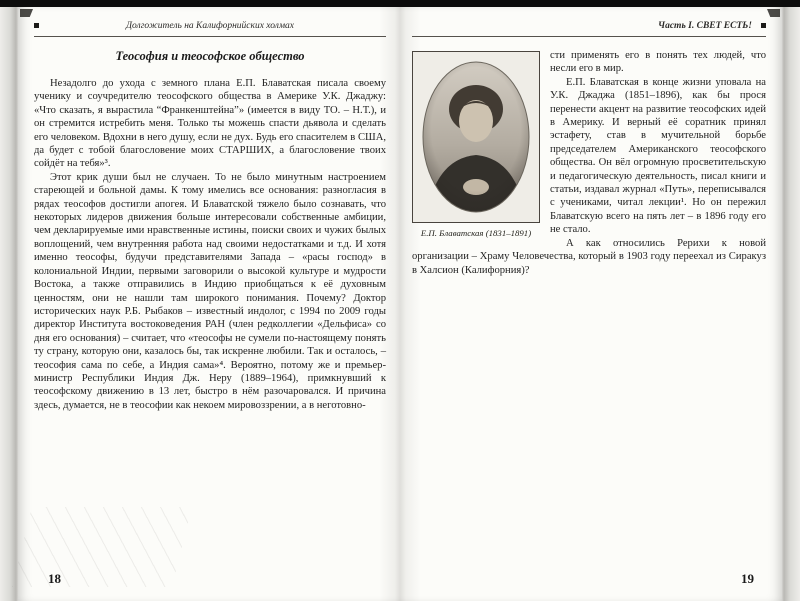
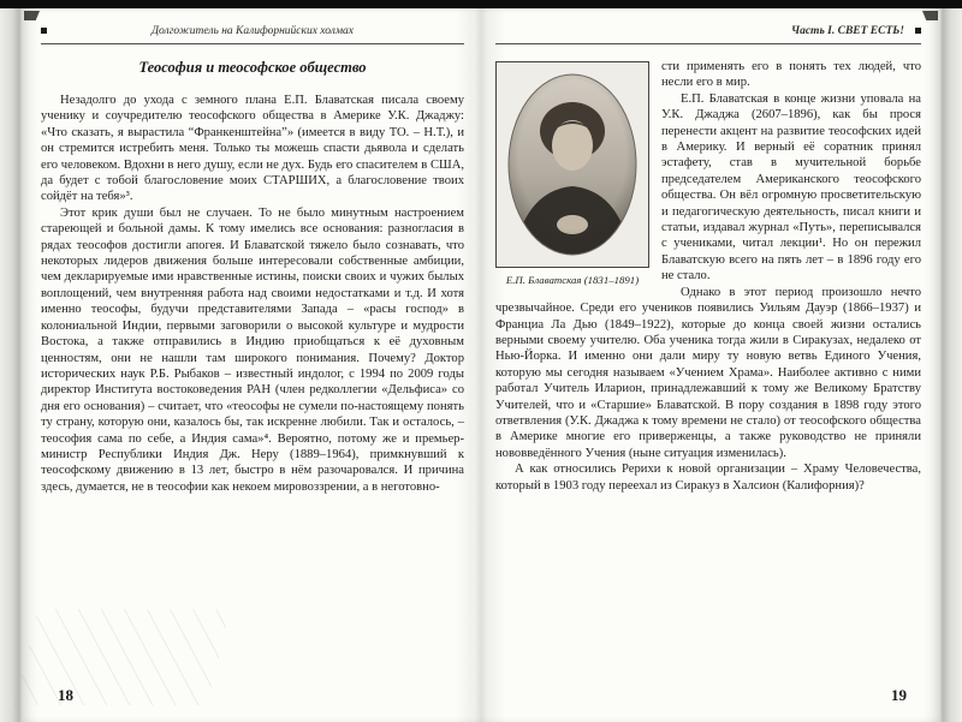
  Долгожитель на Калифорнийских холмах
  Теософия и теософское общество
  Незадолго до ухода с земного плана Е.П. Блаватская писала своему ученику и соучредителю теософского общества в Америке У.К. Джаджу: «Что сказать, я вырастила “Франкенштейна”» (имеется в виду ТО. – Н.Т.), и он стремится истребить меня. Только ты можешь спасти дьявола и сделать его человеком. Вдохни в него душу, если не дух. Будь его спасителем в США, да будет с тобой благословение моих СТАРШИХ, а благословение твоих сойдёт на тебя»³.
  Этот крик души был не случаен. То не было минутным настроением стареющей и больной дамы. К тому имелись все основания: разногласия в рядах теософов достигли апогея. И Блаватской тяжело было сознавать, что некоторых лидеров движения больше интересовали собственные амбиции, чем декларируемые ими нравственные истины, поиски своих и чужих былых воплощений, чем внутренняя работа над своими недостатками и т.д. И хотя именно теософы, будучи представителями Запада – «расы господ» в колониальной Индии, первыми заговорили о высокой культуре и мудрости Востока, а также отправились в Индию приобщаться к её духовным ценностям, они не нашли там широкого понимания. Почему? Доктор исторических наук Р.Б. Рыбаков – известный индолог, с 1994 по 2009 годы директор Института востоковедения РАН (член редколлегии «Дельфиса» со дня его основания) – считает, что «теософы не сумели по-настоящему понять ту страну, которую они, казалось бы, так искренне любили. Так и осталось, – теософия сама по себе, а Индия сама»⁴. Вероятно, потому же и премьер-министр Республики Индия Дж. Неру (1889–1964), примкнувший к теософскому движению в 13 лет, быстро в нём разочаровался. И причина здесь, думается, не в теософии как некоем мировоззрении, а в неготовно-
  Часть I. СВЕТ ЕСТЬ!
  Е.П. Блаватская (1831–1891)
  сти применять его в понять тех людей, что несли его в мир.
- Е.П. Блаватская в конце жизни уповала на У.К. Джаджа (1851–1896), как бы прося перенести акцент на развитие теософских идей в Америку. И верный её соратник принял эстафету, став в мучительной борьбе председателем Американского теософского общества. Он вёл огромную просветительскую и педагогическую деятельность, писал книги и статьи, издавал журнал «Путь», переписывался с учениками, читал лекции¹. Но он пережил Блаватскую всего на пять лет – в 1896 году его не стало.
+ Е.П. Блаватская в конце жизни уповала на У.К. Джаджа (2607–1896), как бы прося перенести акцент на развитие теософских идей в Америку. И верный её соратник принял эстафету, став в мучительной борьбе председателем Американского теософского общества. Он вёл огромную просветительскую и педагогическую деятельность, писал книги и статьи, издавал журнал «Путь», переписывался с учениками, читал лекции¹. Но он пережил Блаватскую всего на пять лет – в 1896 году его не стало.
+ Однако в этот период произошло нечто чрезвычайное. Среди его учеников появились Уильям Дауэр (1866–1937) и Франциа Ла Дью (1849–1922), которые до конца своей жизни остались верными своему учителю. Оба ученика тогда жили в Сиракузах, недалеко от Нью-Йорка. И именно они дали миру ту новую ветвь Единого Учения, которую мы сегодня называем «Учением Храма». Наиболее активно с ними работал Учитель Иларион, принадлежавший к тому же Великому Братству Учителей, что и «Старшие» Блаватской. В пору создания в 1898 году этого ответвления (У.К. Джаджа к тому времени не стало) от теософского общества в Америке многие его приверженцы, а также руководство не приняли нововведённого Учения (ныне ситуация изменилась).
  А как относились Рерихи к новой организации – Храму Человечества, который в 1903 году переехал из Сиракуз в Халсион (Калифорния)?
  18
  19
